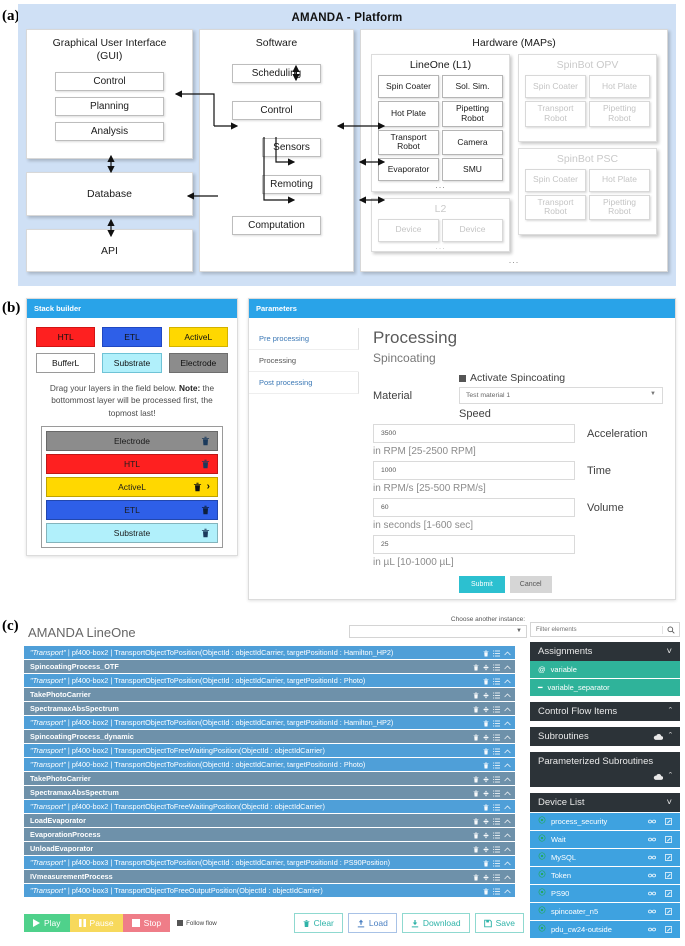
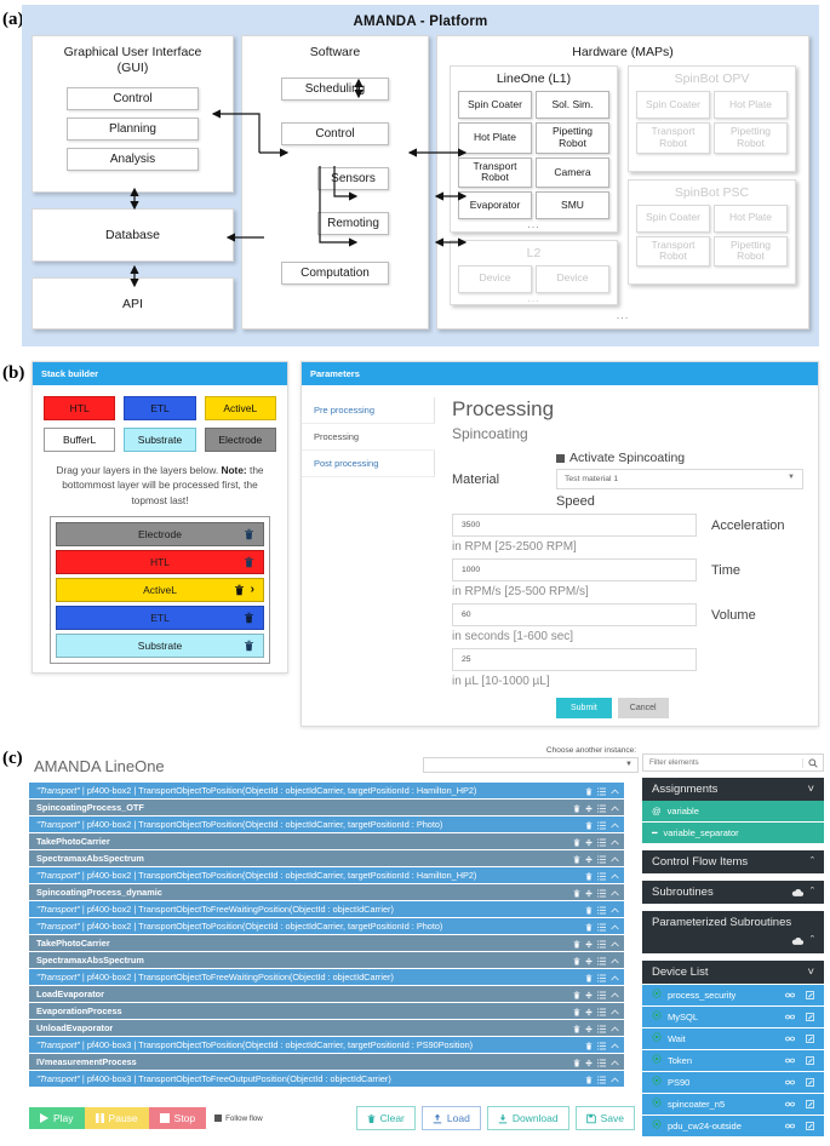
  (a)
  AMANDA - Platform
  Graphical User Interface
  (GUI)
  Control
  Planning
  Analysis
  Database
  API
  Software
  Scheduling
  Control
  ensors
  Remoting
  Computation
  Hardware (MAPs)
  LineOne (L1)
  Spin Coater
  Sol. Sim.
  Hot Plate
  Pipetting Robot
  Transport Robot
  Camera
  Evaporator
  SMU
  ...
  L2
  Device
  Device
  ...
  SpinBot OPV
  Spin Coater
  Hot Plate
  Transport Robot
  Pipetting Robot
  SpinBot PSC
  Spin Coater
  Hot Plate
  Transport Robot
  Pipetting Robot
  ...
  (b)
  Stack builder
  HTL
  ETL
  ActiveL
  BufferL
  Substrate
  Electrode
- Drag your layers in the field below. Note: the bottommost layer will be processed first, the topmost last!
+ Drag your layers in the layers below. Note: the bottommost layer will be processed first, the topmost last!
  Electrode
  HTL
  ActiveL
  ›
  ETL
  Substrate
  Parameters
  Pre processing
  Processing
  Post processing
  Processing
  Spincoating
  Activate Spincoating
  Material
  Speed
  Acceleration
  in RPM [25-2500 RPM]
  Time
  in RPM/s [25-500 RPM/s]
  Volume
  in seconds [1-600 sec]
  in µL [10-1000 µL]
  (c)
  AMANDA LineOne
  "Transport" | pf400-box2 | TransportObjectToPosition(ObjectId : objectIdCarrier, targetPositionId : Hamilton_HP2)
  SpincoatingProcess_OTF
  "Transport" | pf400-box2 | TransportObjectToPosition(ObjectId : objectIdCarrier, targetPositionId : Photo)
  TakePhotoCarrier
  SpectramaxAbsSpectrum
  "Transport" | pf400-box2 | TransportObjectToPosition(ObjectId : objectIdCarrier, targetPositionId : Hamilton_HP2)
  SpincoatingProcess_dynamic
  "Transport" | pf400-box2 | TransportObjectToFreeWaitingPosition(ObjectId : objectIdCarrier)
  "Transport" | pf400-box2 | TransportObjectToPosition(ObjectId : objectIdCarrier, targetPositionId : Photo)
  TakePhotoCarrier
  SpectramaxAbsSpectrum
  "Transport" | pf400-box2 | TransportObjectToFreeWaitingPosition(ObjectId : objectIdCarrier)
  LoadEvaporator
  EvaporationProcess
  UnloadEvaporator
  "Transport" | pf400-box3 | TransportObjectToPosition(ObjectId : objectIdCarrier, targetPositionId : PS90Position)
  IVmeasurementProcess
  "Transport" | pf400-box3 | TransportObjectToFreeOutputPosition(ObjectId : objectIdCarrier)
  Play
  Pause
  Stop
  Clear
  Load
  Download
  Save
  Assignments
  ˅
  @
  variable
  ━
  variable_separator
  Control Flow Items
  ˆ
  Subroutines
  ˆ
  Parameterized Subroutines
  ˆ
  Device List
  ˅
  ⦿
  process_security
  ⦿
- Wait
+ MySQL
  ⦿
- MySQL
+ Wait
  ⦿
  Token
  ⦿
  PS90
  ⦿
  spincoater_n5
  ⦿
  pdu_cw24-outside
